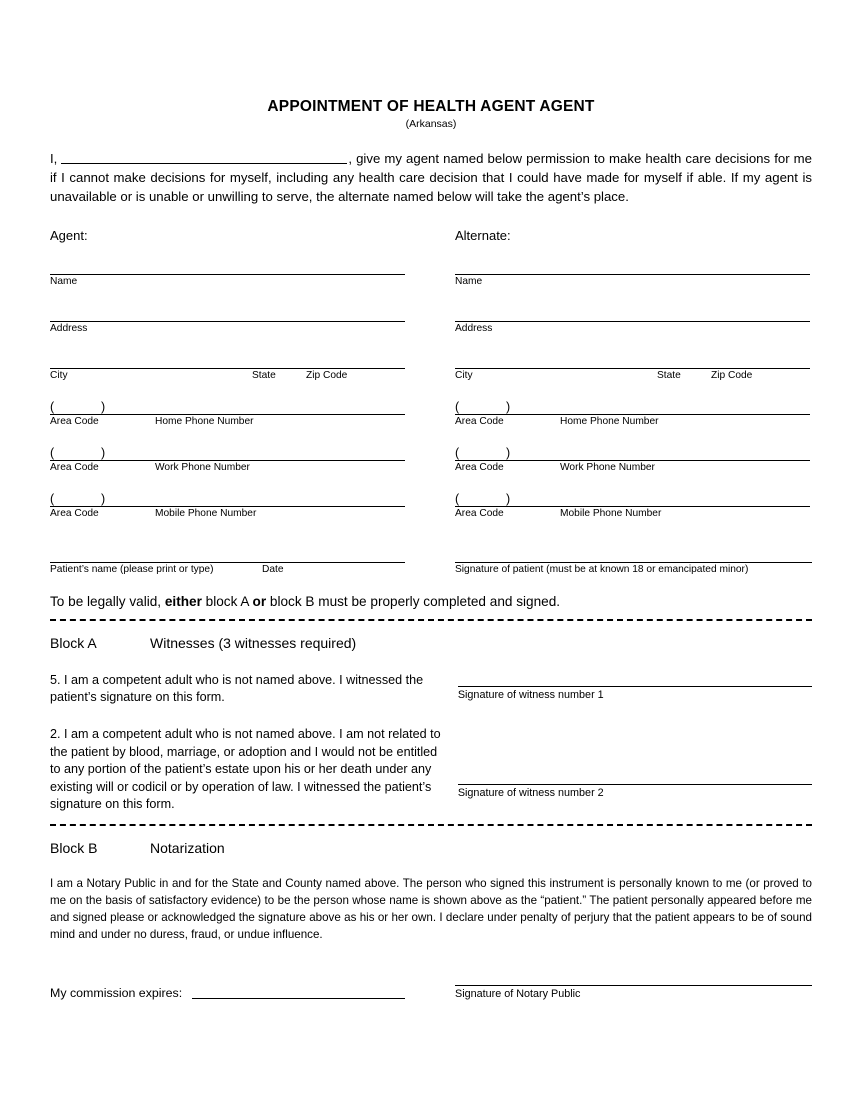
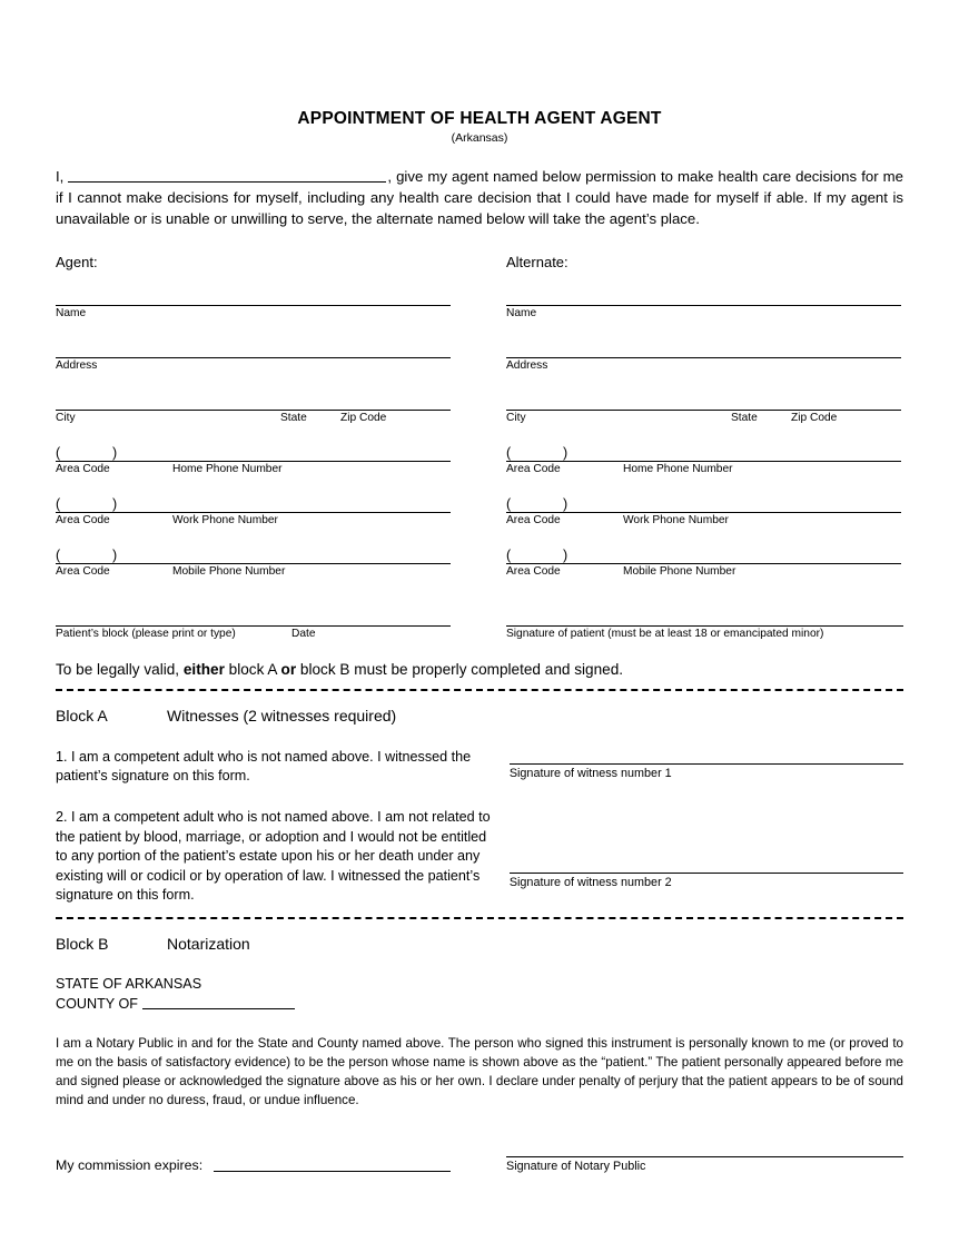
  APPOINTMENT OF HEALTH AGENT AGENT
  (Arkansas)
  I, , give my agent named below permission to make health care decisions for me if I cannot make decisions for myself, including any health care decision that I could have made for myself if able. If my agent is unavailable or is unable or unwilling to serve, the alternate named below will take the agent’s place.
  Agent:
  Name
  Address
  City
  State
  Zip Code
  (
  )
  Area Code
  Home Phone Number
  (
  )
  Area Code
  Work Phone Number
  (
  )
  Area Code
  Mobile Phone Number
  Alternate:
  Name
  Address
  City
  State
  Zip Code
  (
  )
  Area Code
  Home Phone Number
  (
  )
  Area Code
  Work Phone Number
  (
  )
  Area Code
  Mobile Phone Number
- Patient’s name (please print or type)
+ Patient’s block (please print or type)
  Date
- Signature of patient (must be at known 18 or emancipated minor)
+ Signature of patient (must be at least 18 or emancipated minor)
  To be legally valid, either block A or block B must be properly completed and signed.
  Block A
- Witnesses (3 witnesses required)
+ Witnesses (2 witnesses required)
- 5. I am a competent adult who is not named above. I witnessed the patient’s signature on this form.
+ 1. I am a competent adult who is not named above. I witnessed the patient’s signature on this form.
  Signature of witness number 1
  2. I am a competent adult who is not named above. I am not related to the patient by blood, marriage, or adoption and I would not be entitled to any portion of the patient’s estate upon his or her death under any existing will or codicil or by operation of law. I witnessed the patient’s signature on this form.
  Signature of witness number 2
  Block B
  Notarization
+ STATE OF ARKANSAS
+ COUNTY OF
  I am a Notary Public in and for the State and County named above. The person who signed this instrument is personally known to me (or proved to me on the basis of satisfactory evidence) to be the person whose name is shown above as the “patient.” The patient personally appeared before me and signed please or acknowledged the signature above as his or her own. I declare under penalty of perjury that the patient appears to be of sound mind and under no duress, fraud, or undue influence.
  My commission expires:
  Signature of Notary Public
